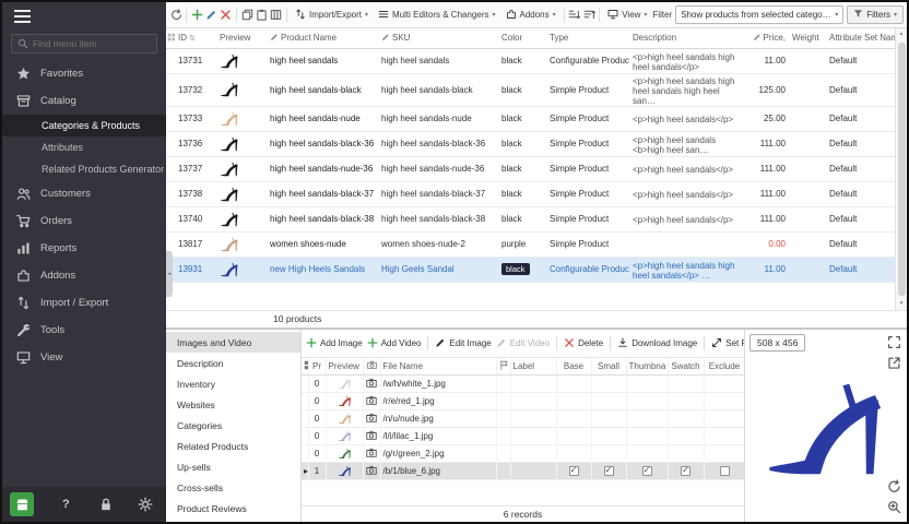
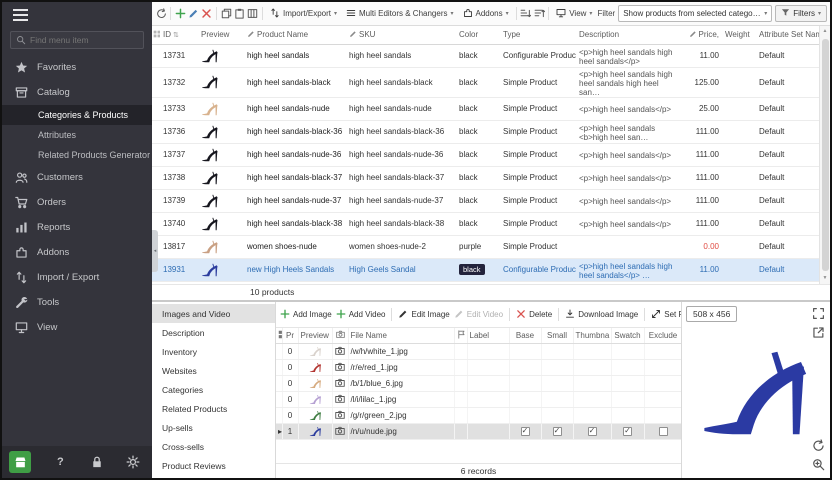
  Find menu item
  Favorites
  Catalog
  Categories & Products
  Attributes
  Related Products Generator
  Customers
  Orders
  Reports
  Addons
  Import / Export
  Tools
  View
  ?
  Import/Export
  Multi Editors & Changers
  Addons
  View
  Filter
  Show products from selected categorie
  Filters
  	ID	Preview	Product Name	SKU	Color	Type	Description	Price,	Weight	Attribute Set Na
  	13731		high heel sandals	high heel sandals	black	Configurable Produc	<p>high heel sandals high heel sandals</p>	11.00		Default
  	13732		high heel sandals-black	high heel sandals-black	black	Simple Product	<p>high heel sandals high heel sandals high heel san…	125.00		Default
  	13733		high heel sandals-nude	high heel sandals-nude	black	Simple Product	<p>high heel sandals</p>	25.00		Default
  	13736		high heel sandals-black-36	high heel sandals-black-36	black	Simple Product	<p>high heel sandals <b>high heel san…	111.00		Default
  	13737		high heel sandals-nude-36	high heel sandals-nude-36	black	Simple Product	<p>high heel sandals</p>	111.00		Default
  	13738		high heel sandals-black-37	high heel sandals-black-37	black	Simple Product	<p>high heel sandals</p>	111.00		Default
+ 	13739		high heel sandals-nude-37	high heel sandals-nude-37	black	Simple Product	<p>high heel sandals</p>	111.00		Default
  	13740		high heel sandals-black-38	high heel sandals-black-38	black	Simple Product	<p>high heel sandals</p>	111.00		Default
  	13817		women shoes-nude	women shoes-nude-2	purple	Simple Product		0.00		Default
  	13931		new High Heels Sandals	High Geels Sandal	black	Configurable Produc	<p>high heel sandals high heel sandals</p> …	11.00		Default
  10 products
  Images and Video
  Description
  Inventory
  Websites
  Categories
  Related Products
  Up-sells
  Cross-sells
  Product Reviews
  Add Image
  Add Video
  Edit Image
  Edit Video
  Delete
  Download Image
  	Pr	Preview		File Name		Label	Base	Small	Thumbna	Swatch	Exclude
  	0			/w/h/white_1.jpg
  	0			/r/e/red_1.jpg
- 	0			/n/u/nude.jpg
+ 	0			/b/1/blue_6.jpg
  	0			/l/i/lilac_1.jpg
  	0			/g/r/green_2.jpg
- ▸	1			/b/1/blue_6.jpg			✓	✓	✓	✓
+ ▸	1			/n/u/nude.jpg			✓	✓	✓	✓
  6 records
  508 x 456
